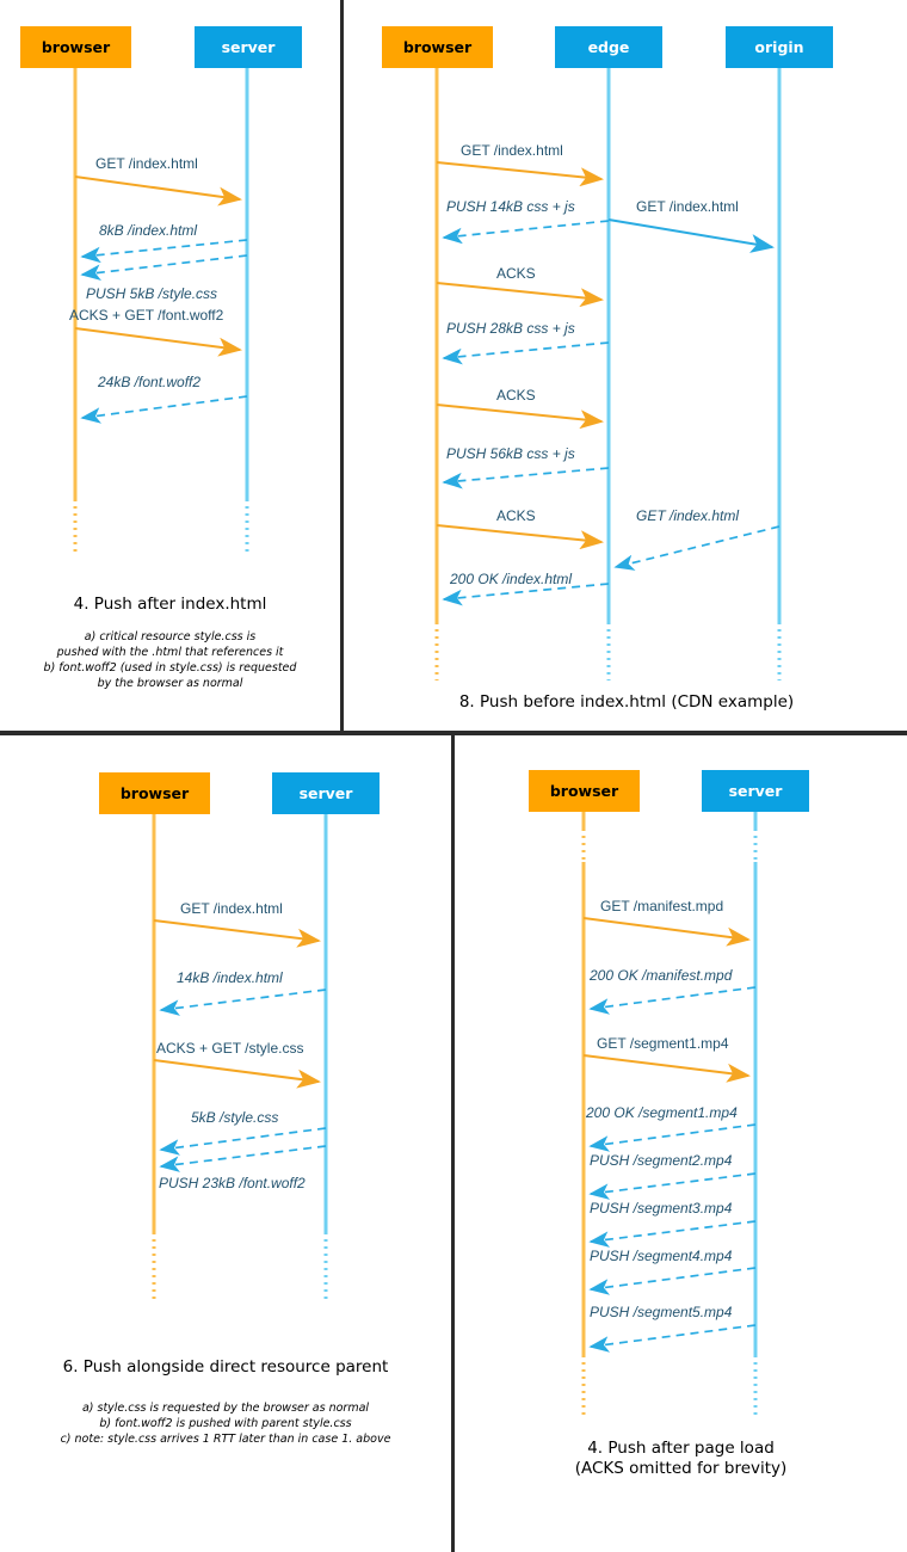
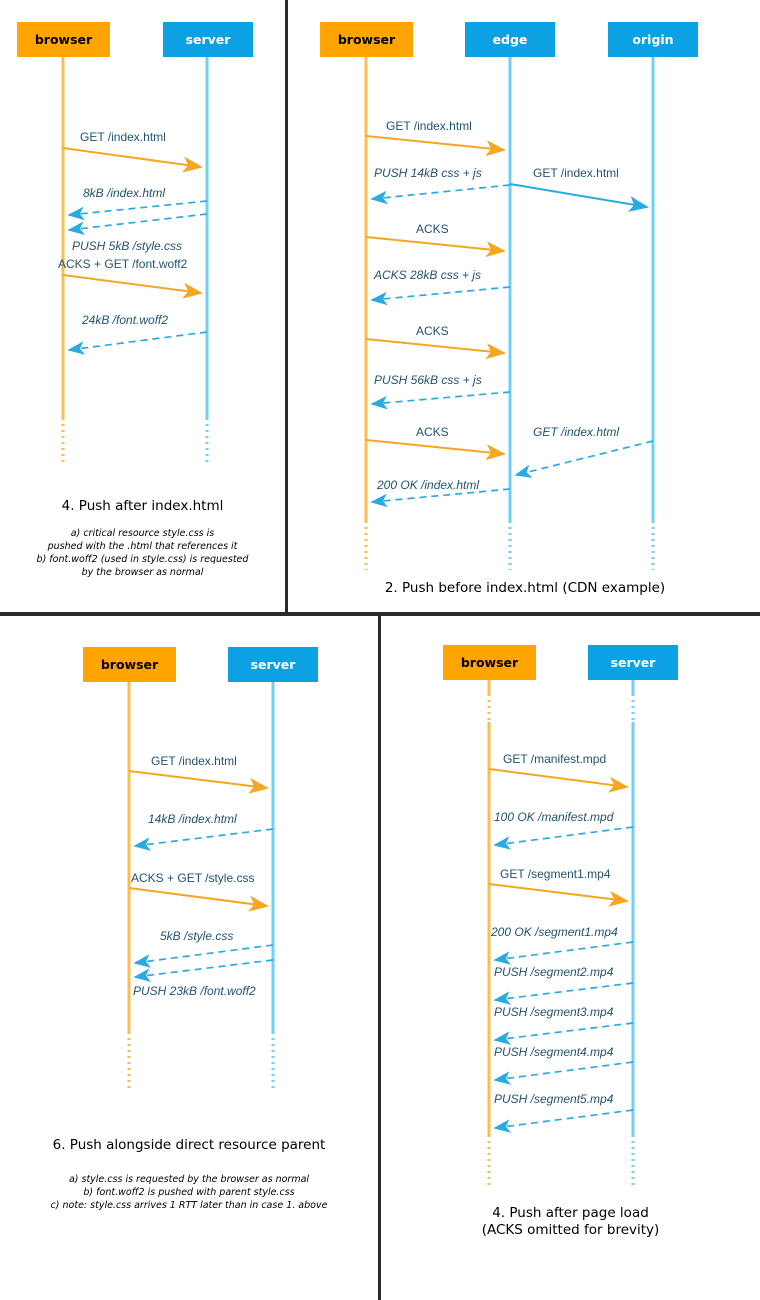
  browser
  server
  GET /index.html
  8kB /index.html
  PUSH 5kB /style.css
  ACKS + GET /font.woff2
  24kB /font.woff2
  4. Push after index.html
  a) critical resource style.css is
  pushed with the .html that references it
  b) font.woff2 (used in style.css) is requested
  by the browser as normal
  browser
  edge
  origin
  GET /index.html
  PUSH 14kB css + js
  GET /index.html
  ACKS
- PUSH 28kB css + js
+ ACKS 28kB css + js
  ACKS
  PUSH 56kB css + js
  ACKS
  GET /index.html
  200 OK /index.html
- 8. Push before index.html (CDN example)
+ 2. Push before index.html (CDN example)
  browser
  server
  GET /index.html
  14kB /index.html
  ACKS + GET /style.css
  5kB /style.css
  PUSH 23kB /font.woff2
  6. Push alongside direct resource parent
  a) style.css is requested by the browser as normal
  b) font.woff2 is pushed with parent style.css
  c) note: style.css arrives 1 RTT later than in case 1. above
  browser
  server
  GET /manifest.mpd
- 200 OK /manifest.mpd
+ 100 OK /manifest.mpd
  GET /segment1.mp4
  200 OK /segment1.mp4
  PUSH /segment2.mp4
  PUSH /segment3.mp4
  PUSH /segment4.mp4
  PUSH /segment5.mp4
  4. Push after page load
  (ACKS omitted for brevity)
